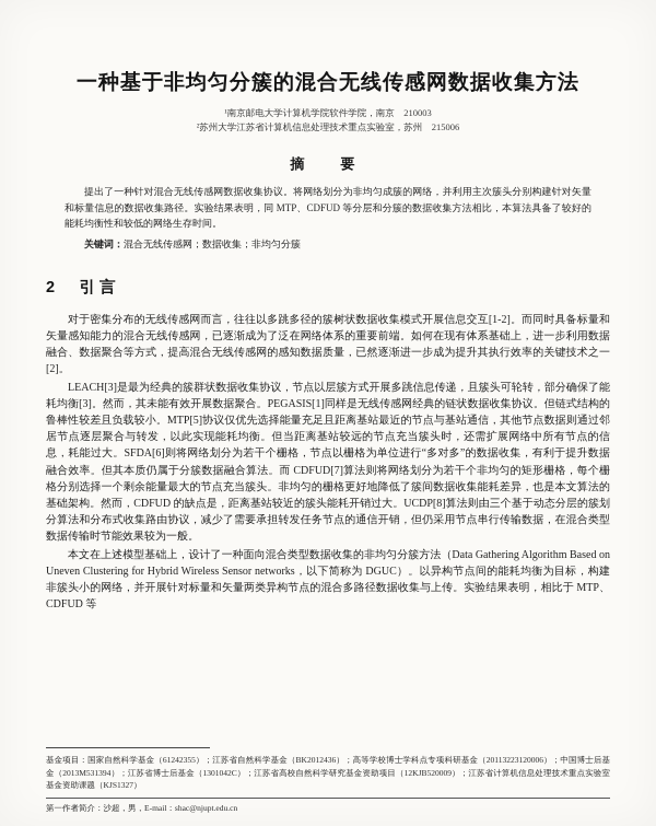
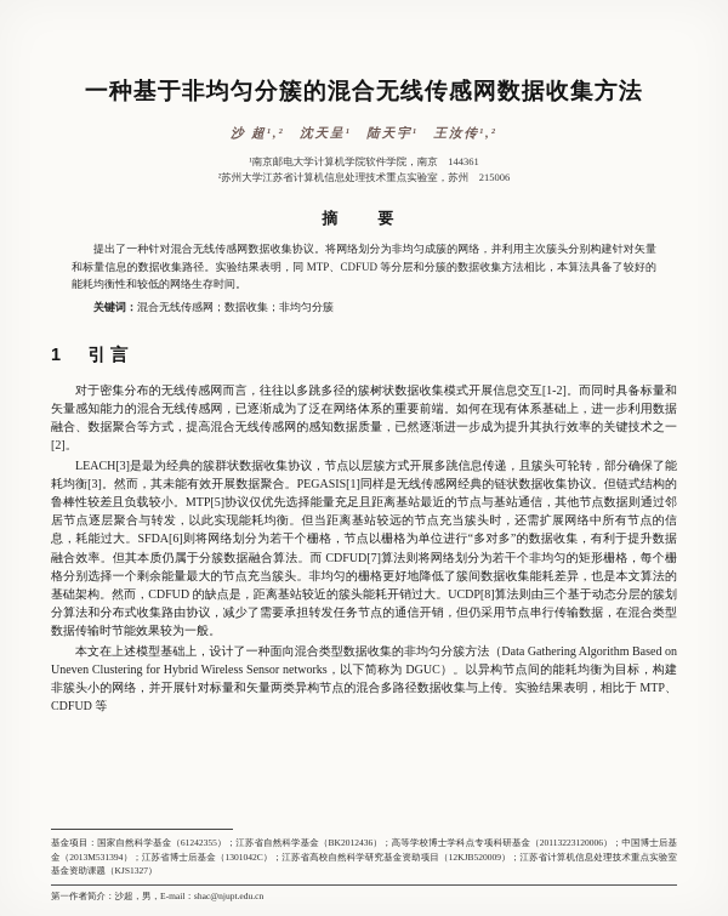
  一种基于非均匀分簇的混合无线传感网数据收集方法
+ 沙 超¹,² 沈天呈¹ 陆天宇¹ 王汝传¹,²
- ¹南京邮电大学计算机学院软件学院，南京 210003
+ ¹南京邮电大学计算机学院软件学院，南京 144361
  ²苏州大学江苏省计算机信息处理技术重点实验室，苏州 215006
  摘 要
  提出了一种针对混合无线传感网数据收集协议。将网络划分为非均匀成簇的网络，并利用主次簇头分别构建针对矢量和标量信息的数据收集路径。实验结果表明，同 MTP、CDFUD 等分层和分簇的数据收集方法相比，本算法具备了较好的能耗均衡性和较低的网络生存时间。
  关键词：混合无线传感网；数据收集；非均匀分簇
- 2 引言
+ 1 引言
  对于密集分布的无线传感网而言，往往以多跳多径的簇树状数据收集模式开展信息交互[1-2]。而同时具备标量和矢量感知能力的混合无线传感网，已逐渐成为了泛在网络体系的重要前端。如何在现有体系基础上，进一步利用数据融合、数据聚合等方式，提高混合无线传感网的感知数据质量，已然逐渐进一步成为提升其执行效率的关键技术之一[2]。
  LEACH[3]是最为经典的簇群状数据收集协议，节点以层簇方式开展多跳信息传递，且簇头可轮转，部分确保了能耗均衡[3]。然而，其未能有效开展数据聚合。PEGASIS[1]同样是无线传感网经典的链状数据收集协议。但链式结构的鲁棒性较差且负载较小。MTP[5]协议仅优先选择能量充足且距离基站最近的节点与基站通信，其他节点数据则通过邻居节点逐层聚合与转发，以此实现能耗均衡。但当距离基站较远的节点充当簇头时，还需扩展网络中所有节点的信息，耗能过大。SFDA[6]则将网络划分为若干个栅格，节点以栅格为单位进行“多对多”的数据收集，有利于提升数据融合效率。但其本质仍属于分簇数据融合算法。而 CDFUD[7]算法则将网络划分为若干个非均匀的矩形栅格，每个栅格分别选择一个剩余能量最大的节点充当簇头。非均匀的栅格更好地降低了簇间数据收集能耗差异，也是本文算法的基础架构。然而，CDFUD 的缺点是，距离基站较近的簇头能耗开销过大。UCDP[8]算法则由三个基于动态分层的簇划分算法和分布式收集路由协议，减少了需要承担转发任务节点的通信开销，但仍采用节点串行传输数据，在混合类型数据传输时节能效果较为一般。
  本文在上述模型基础上，设计了一种面向混合类型数据收集的非均匀分簇方法（Data Gathering Algorithm Based on Uneven Clustering for Hybrid Wireless Sensor networks，以下简称为 DGUC）。以异构节点间的能耗均衡为目标，构建非簇头小的网络，并开展针对标量和矢量两类异构节点的混合多路径数据收集与上传。实验结果表明，相比于 MTP、CDFUD 等
  基金项目：国家自然科学基金（61242355）；江苏省自然科学基金（BK2012436）；高等学校博士学科点专项科研基金（20113223120006）；中国博士后基金（2013M531394）；江苏省博士后基金（1301042C）；江苏省高校自然科学研究基金资助项目（12KJB520009）；江苏省计算机信息处理技术重点实验室基金资助课题（KJS1327）
  第一作者简介：沙超，男，E-mail：shac@njupt.edu.cn
